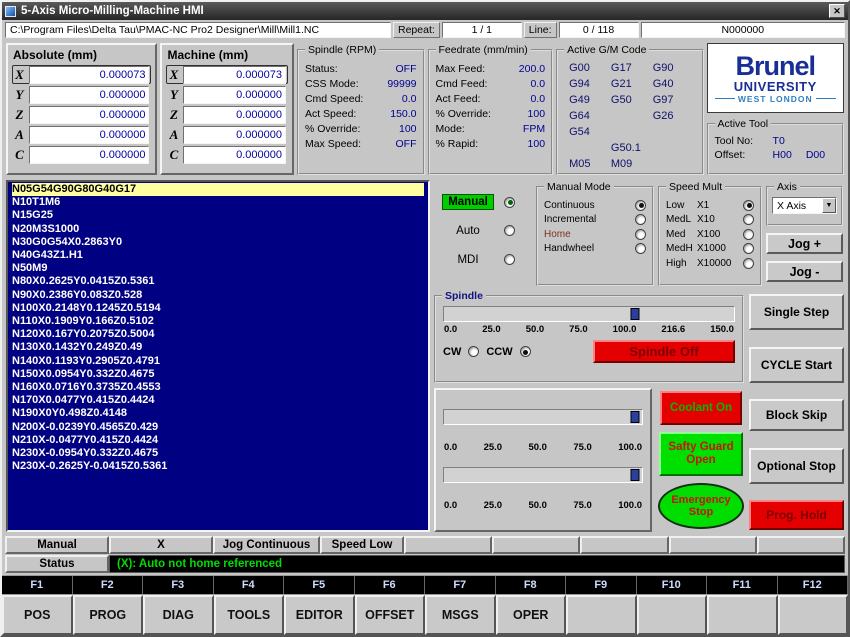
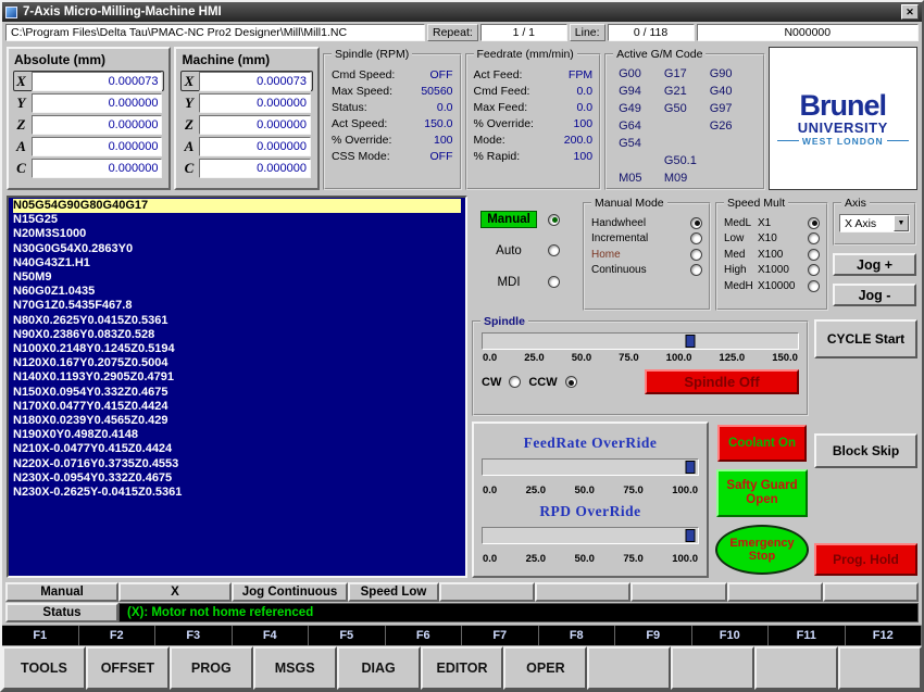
- 5-Axis Micro-Milling-Machine HMI
+ 7-Axis Micro-Milling-Machine HMI
  ✕
  C:\Program Files\Delta Tau\PMAC-NC Pro2 Designer\Mill\Mill1.NC
  Repeat:
  1 / 1
  Line:
  0 / 118
  N000000
  Absolute (mm)
  X
  0.000073
  Y
  0.000000
  Z
  0.000000
  A
  0.000000
  C
  0.000000
  Machine (mm)
  X
  0.000073
  Y
  0.000000
  Z
  0.000000
  A
  0.000000
  C
  0.000000
  Spindle (RPM)
- Status:
+ Cmd Speed:
  OFF
- CSS Mode:
+ Max Speed:
- 99999
+ 50560
- Cmd Speed:
+ Status:
  0.0
  Act Speed:
  150.0
  % Override:
  100
- Max Speed:
+ CSS Mode:
  OFF
  Feedrate (mm/min)
- Max Feed:
+ Act Feed:
- 200.0
+ FPM
  Cmd Feed:
  0.0
- Act Feed:
+ Max Feed:
  0.0
  % Override:
  100
  Mode:
- FPM
+ 200.0
  % Rapid:
  100
  Active G/M Code
  G00
  G17
  G90
  G94
  G21
  G40
  G49
  G50
  G97
  G64
  G26
  G54
  G50.1
  M05
  M09
  Brunel
  UNIVERSITY
  WEST LONDON
- Active Tool
- Tool No:
- T0
- Offset:
- H00
- D00
  N05G54G90G80G40G17
- N10T1M6
  N15G25
  N20M3S1000
  N30G0G54X0.2863Y0
  N40G43Z1.H1
  N50M9
+ N60G0Z1.0435
+ N70G1Z0.5435F467.8
  N80X0.2625Y0.0415Z0.5361
  N90X0.2386Y0.083Z0.528
  N100X0.2148Y0.1245Z0.5194
- N110X0.1909Y0.166Z0.5102
  N120X0.167Y0.2075Z0.5004
- N130X0.1432Y0.249Z0.49
  N140X0.1193Y0.2905Z0.4791
  N150X0.0954Y0.332Z0.4675
- N160X0.0716Y0.3735Z0.4553
  N170X0.0477Y0.415Z0.4424
+ N180X0.0239Y0.4565Z0.429
  N190X0Y0.498Z0.4148
- N200X-0.0239Y0.4565Z0.429
  N210X-0.0477Y0.415Z0.4424
+ N220X-0.0716Y0.3735Z0.4553
  N230X-0.0954Y0.332Z0.4675
  N230X-0.2625Y-0.0415Z0.5361
  Manual
  Auto
  MDI
  Manual Mode
- Continuous
+ Handwheel
  Incremental
  Home
- Handwheel
+ Continuous
  Speed Mult
- Low
+ MedL
  X1
- MedL
+ Low
  X10
  Med
  X100
- MedH
+ High
  X1000
- High
+ MedH
  X10000
  Axis
  X Axis
  Jog +
  Jog -
  Spindle
  0.0
  25.0
  50.0
  75.0
  100.0
- 216.6
+ 125.0
  150.0
  CW
  CCW
  Spindle Off
+ FeedRate OverRide
  0.0
  25.0
  50.0
  75.0
  100.0
+ RPD OverRide
  0.0
  25.0
  50.0
  75.0
  100.0
  Coolant On
  Safty Guard
  Open
  Emergency
  Stop
- Single Step
  CYCLE Start
  Block Skip
- Optional Stop
  Prog. Hold
  Manual
  X
  Jog Continuous
  Speed Low
  Status
- (X): Auto not home referenced
+ (X): Motor not home referenced
  F1
  F2
  F3
  F4
  F5
  F6
  F7
  F8
  F9
  F10
  F11
  F12
- POS
- PROG
+ TOOLS
- DIAG
+ OFFSET
- TOOLS
+ PROG
- EDITOR
+ MSGS
- OFFSET
+ DIAG
- MSGS
+ EDITOR
  OPER
